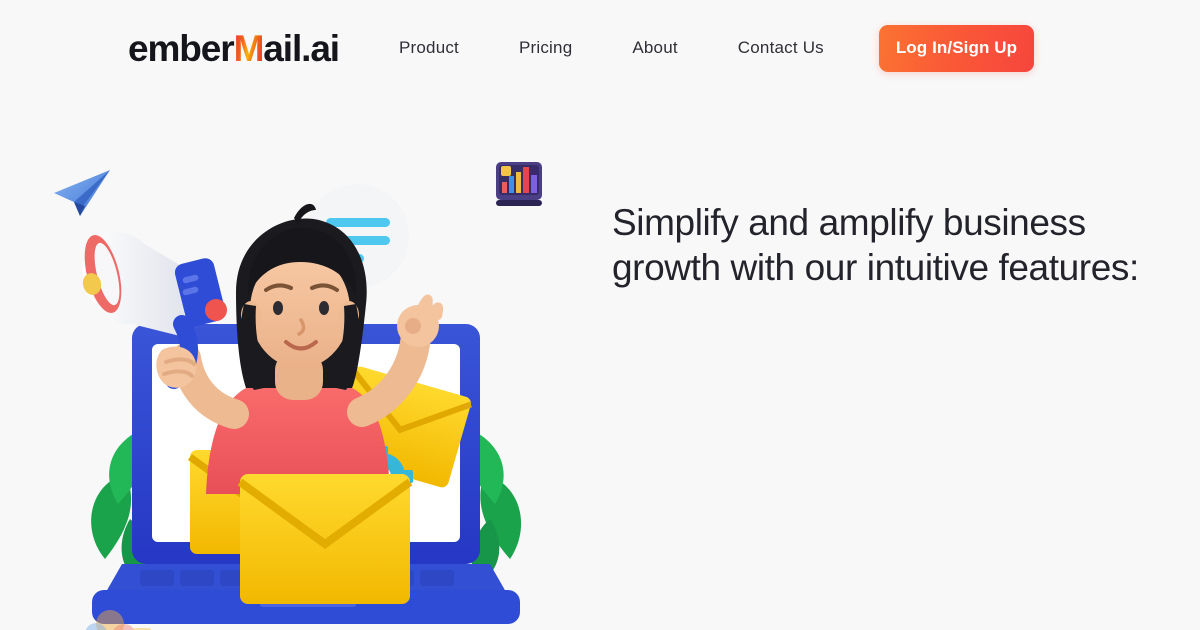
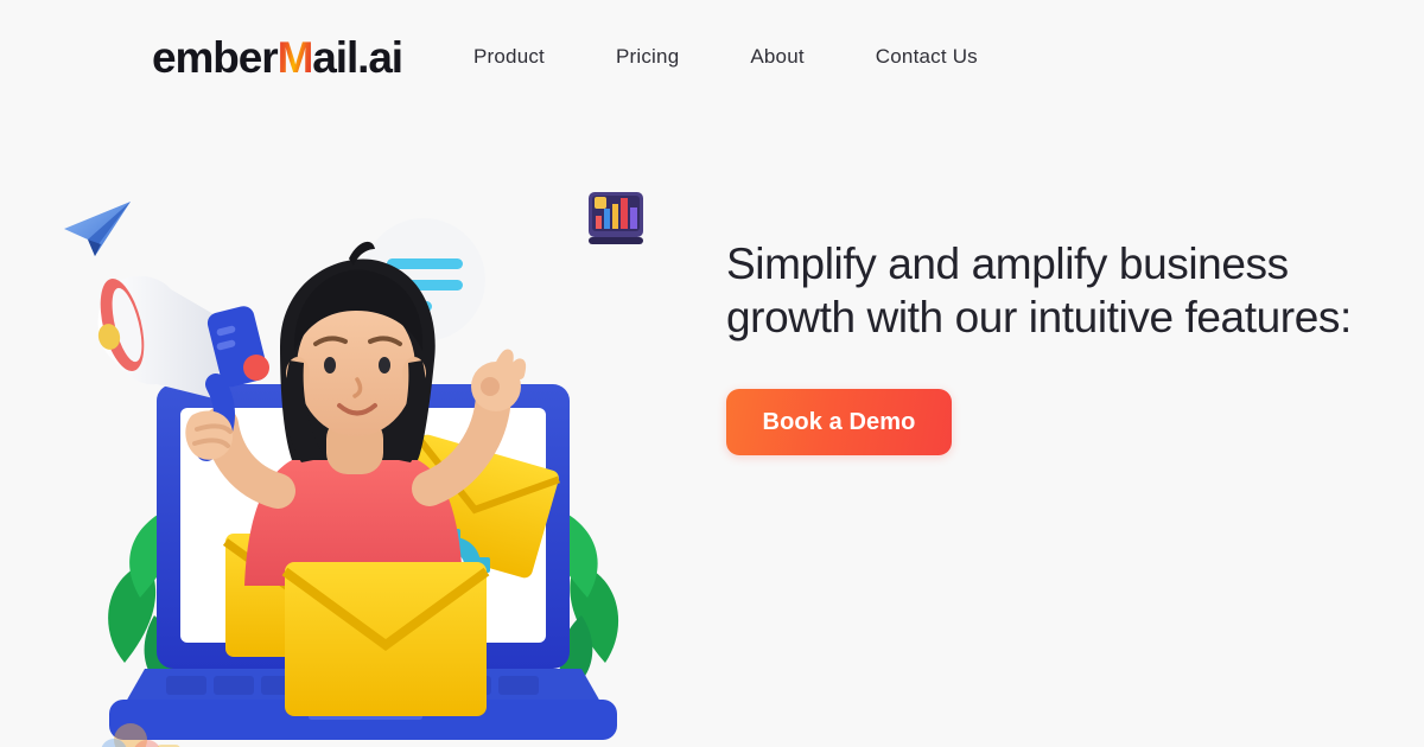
  ember
  M
  ail.ai
  Product
  Pricing
  About
  Contact Us
- Log In/Sign Up
  Simplify and amplify business
  growth with our intuitive features:
+ Book a Demo
